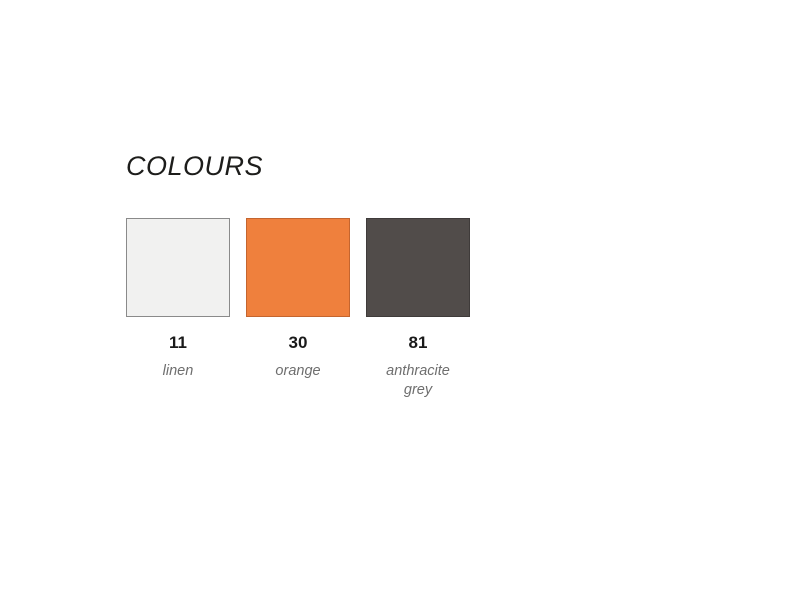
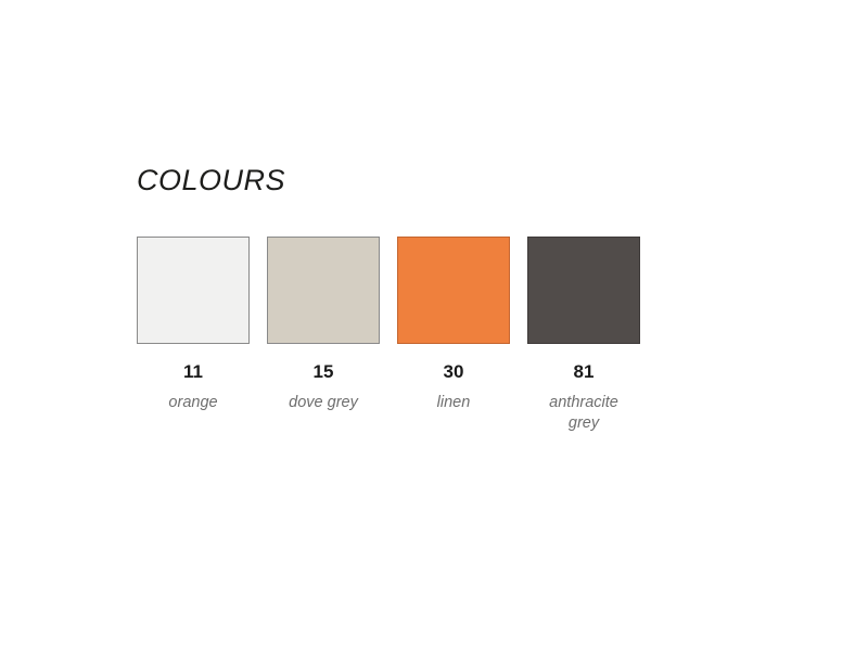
  COLOURS
  11
- linen
+ orange
+ 15
+ dove grey
  30
- orange
+ linen
  81
  anthracite grey
